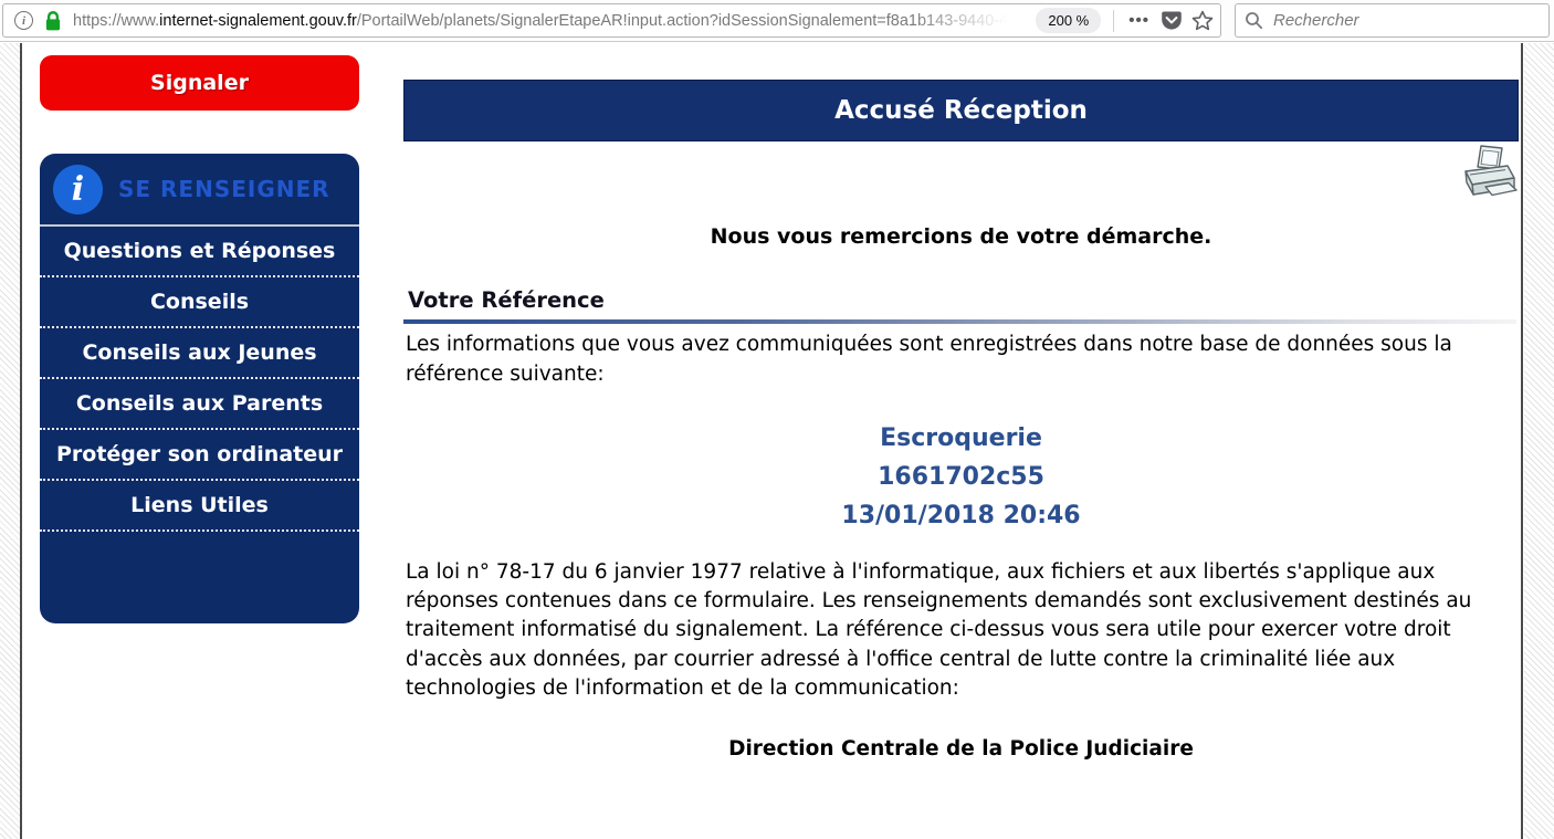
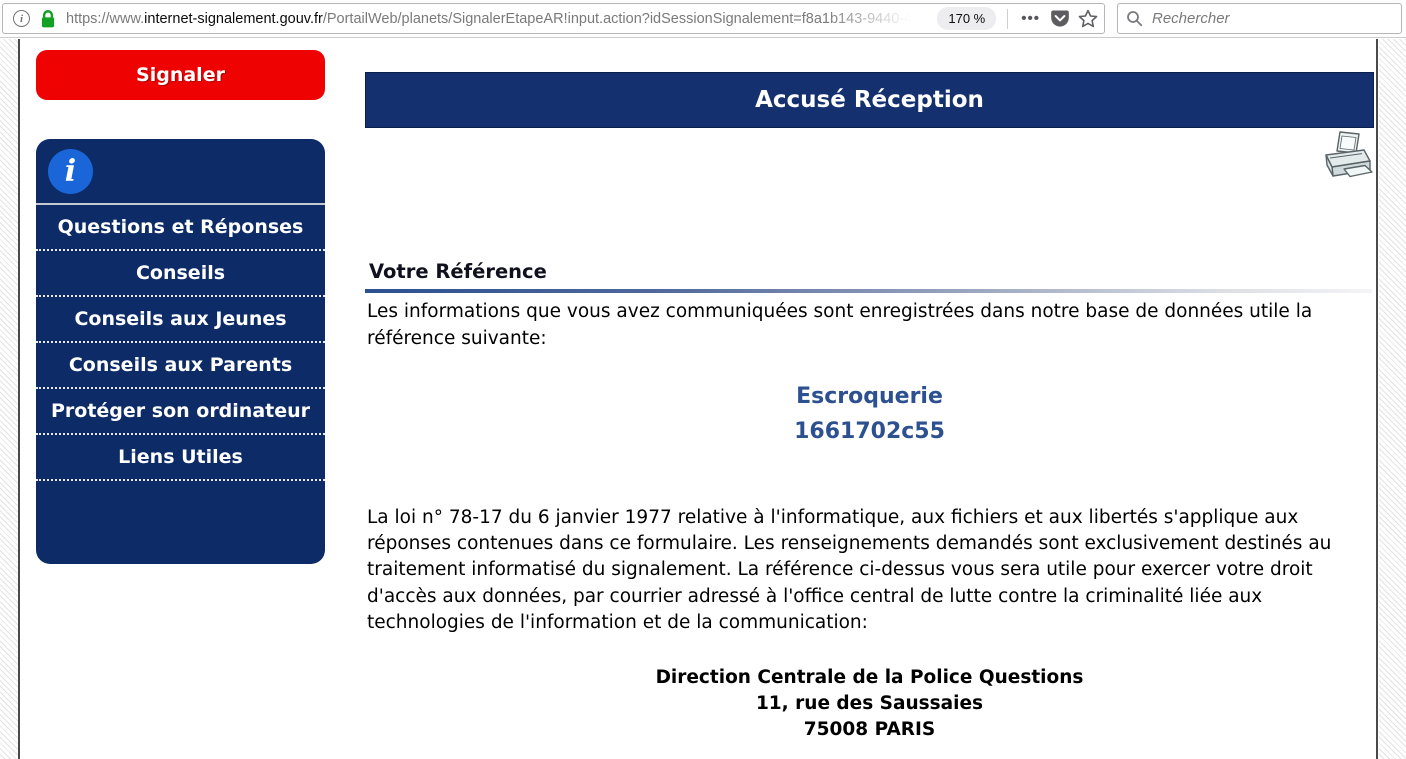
  i
  https://www.internet-signalement.gouv.fr/PortailWeb/planets/SignalerEtapeAR!input.action?idSessionSignalement=f8a1b143-9440-462
- 200 %
+ 170 %
  •••
  Rechercher
  Signaler
  i
- SE RENSEIGNER
  Questions et Réponses
  Conseils
  Conseils aux Jeunes
  Conseils aux Parents
  Protéger son ordinateur
  Liens Utiles
  Accusé Réception
- Nous vous remercions de votre démarche.
  Votre Référence
- Les informations que vous avez communiquées sont enregistrées dans notre base de données sous la référence suivante:
+ Les informations que vous avez communiquées sont enregistrées dans notre base de données utile la référence suivante:
  Escroquerie
  1661702c55
- 13/01/2018 20:46
  La loi n° 78-17 du 6 janvier 1977 relative à l'informatique, aux fichiers et aux libertés s'applique aux réponses contenues dans ce formulaire. Les renseignements demandés sont exclusivement destinés au traitement informatisé du signalement. La référence ci-dessus vous sera utile pour exercer votre droit d'accès aux données, par courrier adressé à l'office central de lutte contre la criminalité liée aux technologies de l'information et de la communication:
- Direction Centrale de la Police Judiciaire
+ Direction Centrale de la Police Questions
+ 11, rue des Saussaies
+ 75008 PARIS
